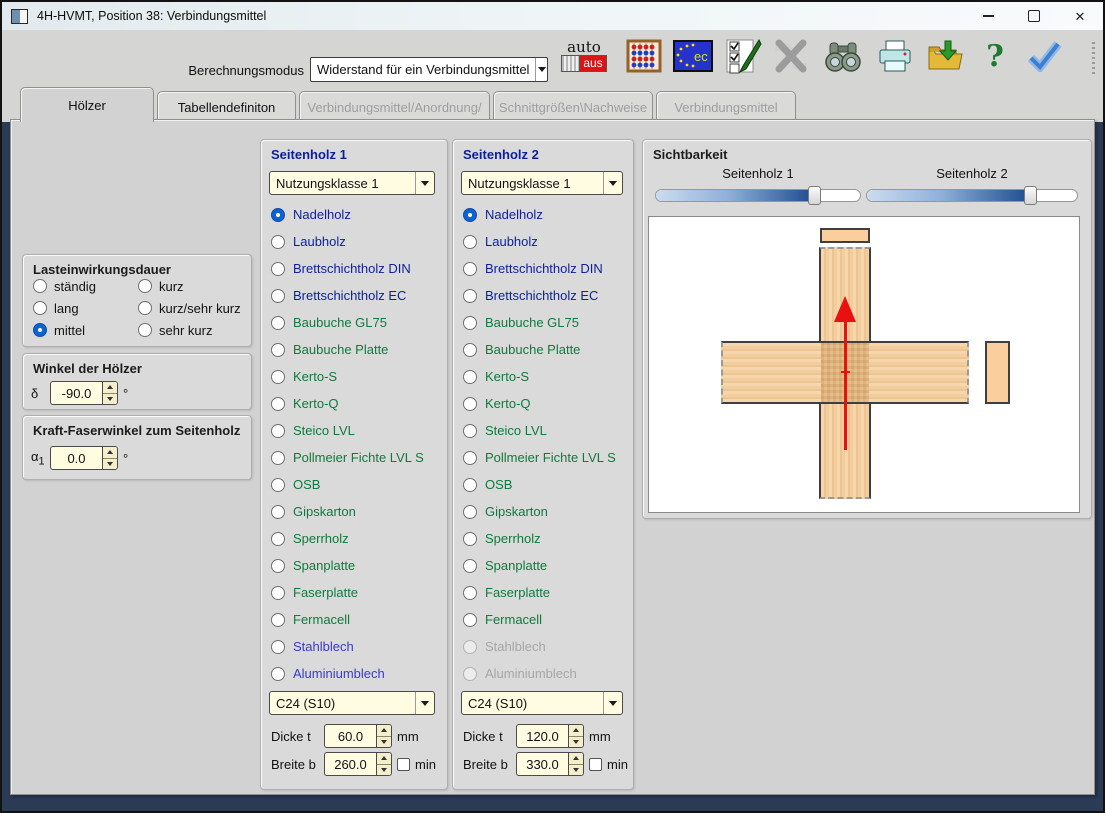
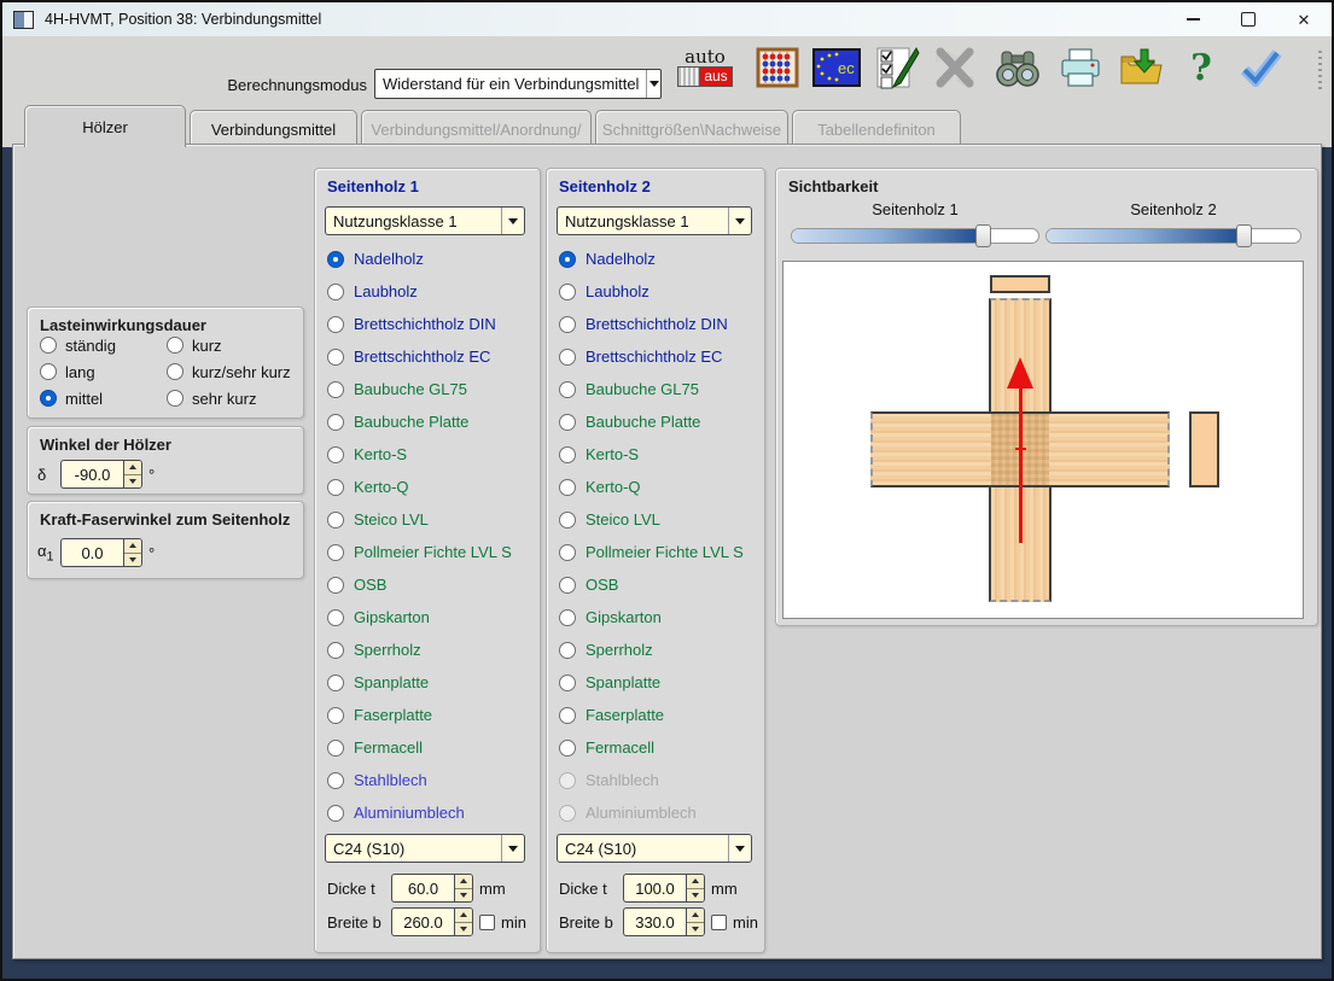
  4H-HVMT, Position 38: Verbindungsmittel
  ✕
  Berechnungsmodus
  Widerstand für ein Verbindungsmittel
  auto
  aus
  ec
  ?
  Hölzer
- Tabellendefiniton
+ Verbindungsmittel
  Verbindungsmittel/Anordnung/
  Schnittgrößen\Nachweise
- Verbindungsmittel
+ Tabellendefiniton
  Lasteinwirkungsdauer
  ständig
  lang
  mittel
  kurz
  kurz/sehr kurz
  sehr kurz
  Winkel der Hölzer
  δ
  -90.0
  °
  Kraft-Faserwinkel zum Seitenholz
  α1
  0.0
  °
  Seitenholz 1
  Nutzungsklasse 1
  Nadelholz
  Laubholz
  Brettschichtholz DIN
  Brettschichtholz EC
  Baubuche GL75
  Baubuche Platte
  Kerto-S
  Kerto-Q
  Steico LVL
  Pollmeier Fichte LVL S
  OSB
  Gipskarton
  Sperrholz
  Spanplatte
  Faserplatte
  Fermacell
  Stahlblech
  Aluminiumblech
  C24 (S10)
  Dicke t
  60.0
  mm
  Breite b
  260.0
  min
  Seitenholz 2
  Nutzungsklasse 1
  Nadelholz
  Laubholz
  Brettschichtholz DIN
  Brettschichtholz EC
  Baubuche GL75
  Baubuche Platte
  Kerto-S
  Kerto-Q
  Steico LVL
  Pollmeier Fichte LVL S
  OSB
  Gipskarton
  Sperrholz
  Spanplatte
  Faserplatte
  Fermacell
  Stahlblech
  Aluminiumblech
  C24 (S10)
  Dicke t
- 120.0
+ 100.0
  mm
  Breite b
  330.0
  min
  Sichtbarkeit
  Seitenholz 1
  Seitenholz 2
